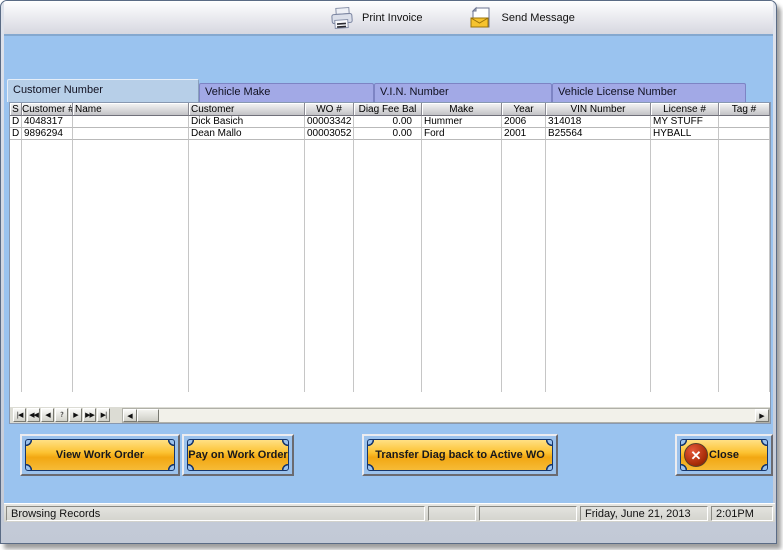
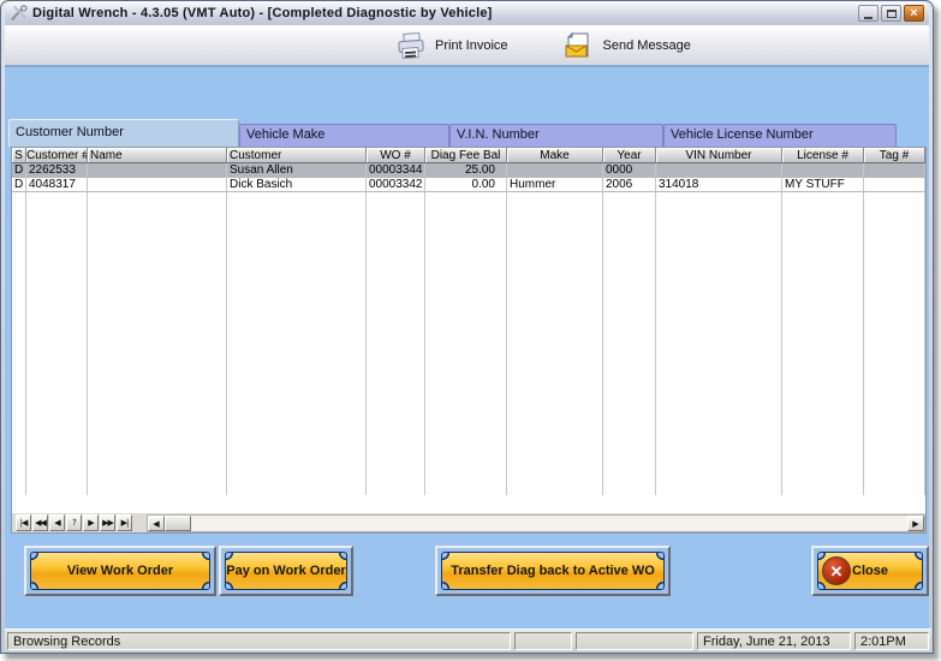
+ Digital Wrench - 4.3.05 (VMT Auto) - [Completed Diagnostic by Vehicle]
+ ×
  Print Invoice
  Send Message
  Customer Number
  Vehicle Make
  V.I.N. Number
  Vehicle License Number
  S	Customer #	Name	Customer	WO #	Diag Fee Bal	Make	Year	VIN Number	License #	Tag #
+ D	2262533		Susan Allen	00003344	25.00		0000
  D	4048317		Dick Basich	00003342	0.00	Hummer	2006	314018	MY STUFF
- D	9896294		Dean Mallo	00003052	0.00	Ford	2001	B25564	HYBALL
  |◀
  ◀◀
  ◀
  ?
  ▶
  ▶▶
  ▶|
  ◀
  ▶
  View Work Order
  Pay on Work Order
  Transfer Diag back to Active WO
  ✕
  Close
  Browsing Records
  Friday, June 21, 2013
  2:01PM
